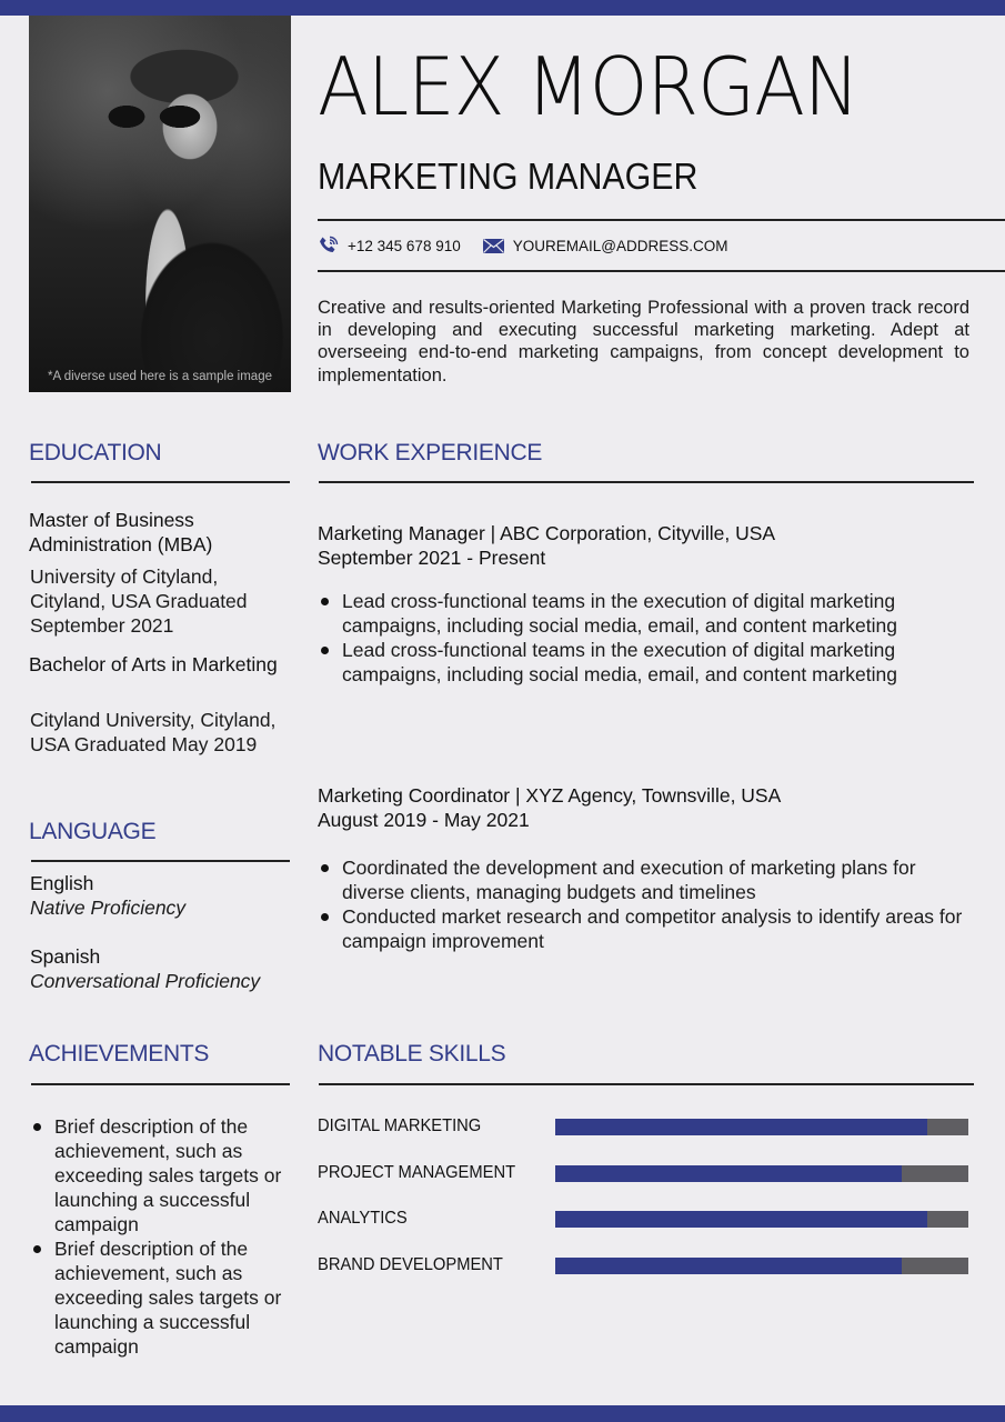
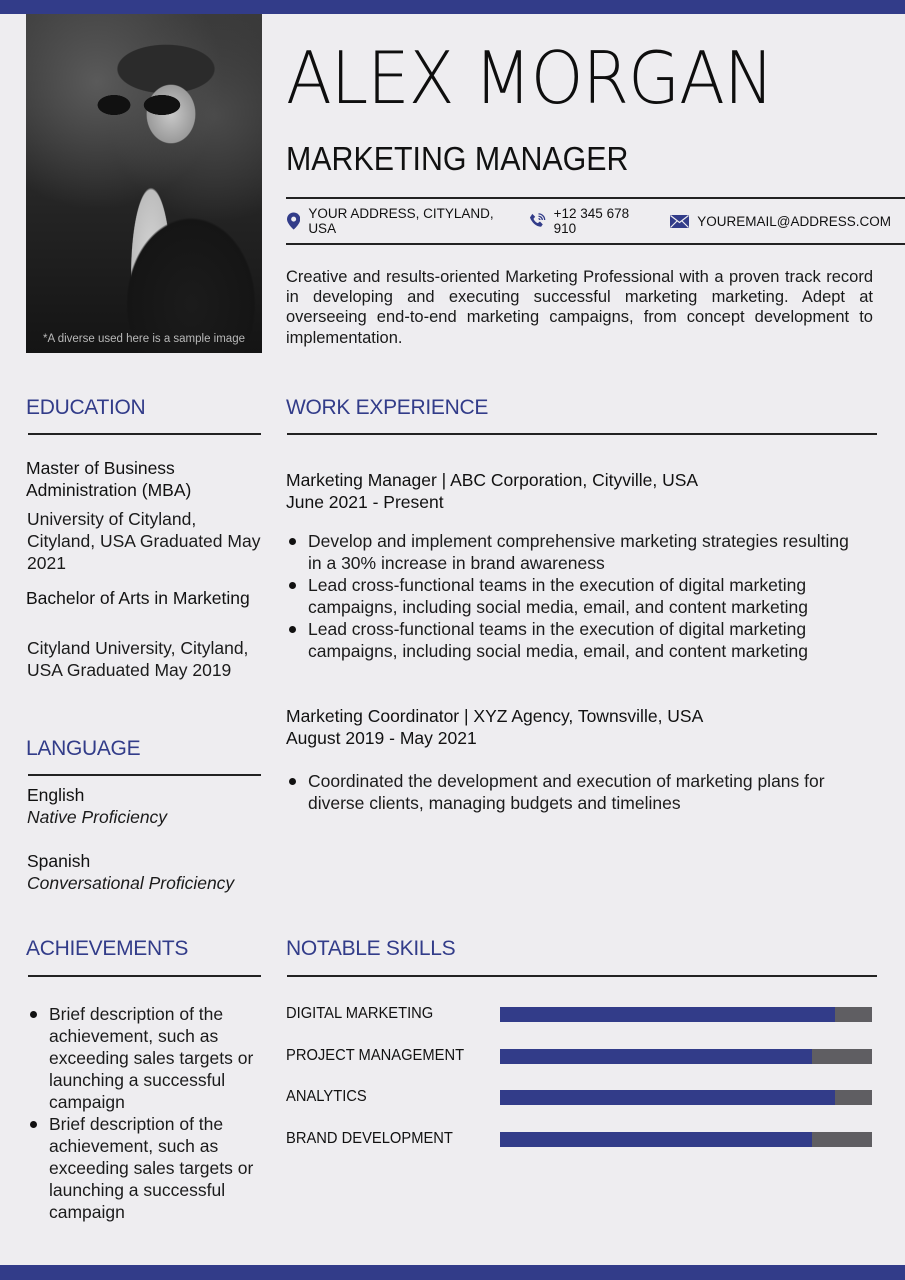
  *A diverse used here is a sample image
  ALEX MORGAN
  MARKETING MANAGER
+ YOUR ADDRESS, CITYLAND, USA
  +12 345 678 910
  YOUREMAIL@ADDRESS.COM
  Creative and results-oriented Marketing Professional with a proven track record in developing and executing successful marketing marketing. Adept at overseeing end-to-end marketing campaigns, from concept development to implementation.
  EDUCATION
  Master of Business Administration (MBA)
- University of Cityland, Cityland, USA Graduated September 2021
+ University of Cityland, Cityland, USA Graduated May 2021
  Bachelor of Arts in Marketing
  Cityland University, Cityland, USA Graduated May 2019
  LANGUAGE
  English
  Native Proficiency
  Spanish
  Conversational Proficiency
  ACHIEVEMENTS
  Brief description of the achievement, such as exceeding sales targets or launching a successful campaign
  Brief description of the achievement, such as exceeding sales targets or launching a successful campaign
  WORK EXPERIENCE
  Marketing Manager | ABC Corporation, Cityville, USA
- September 2021 - Present
+ June 2021 - Present
+ Develop and implement comprehensive marketing strategies resulting in a 30% increase in brand awareness
  Lead cross-functional teams in the execution of digital marketing campaigns, including social media, email, and content marketing
  Lead cross-functional teams in the execution of digital marketing campaigns, including social media, email, and content marketing
  Marketing Coordinator | XYZ Agency, Townsville, USA
  August 2019 - May 2021
  Coordinated the development and execution of marketing plans for diverse clients, managing budgets and timelines
- Conducted market research and competitor analysis to identify areas for campaign improvement
  NOTABLE SKILLS
  DIGITAL MARKETING
  PROJECT MANAGEMENT
  ANALYTICS
  BRAND DEVELOPMENT
